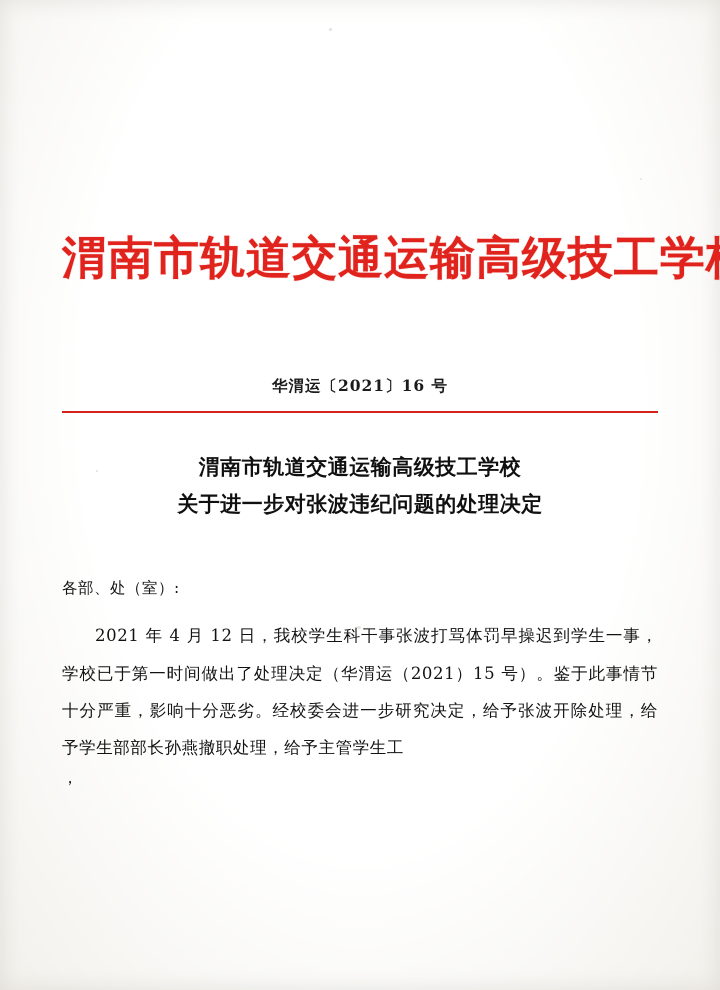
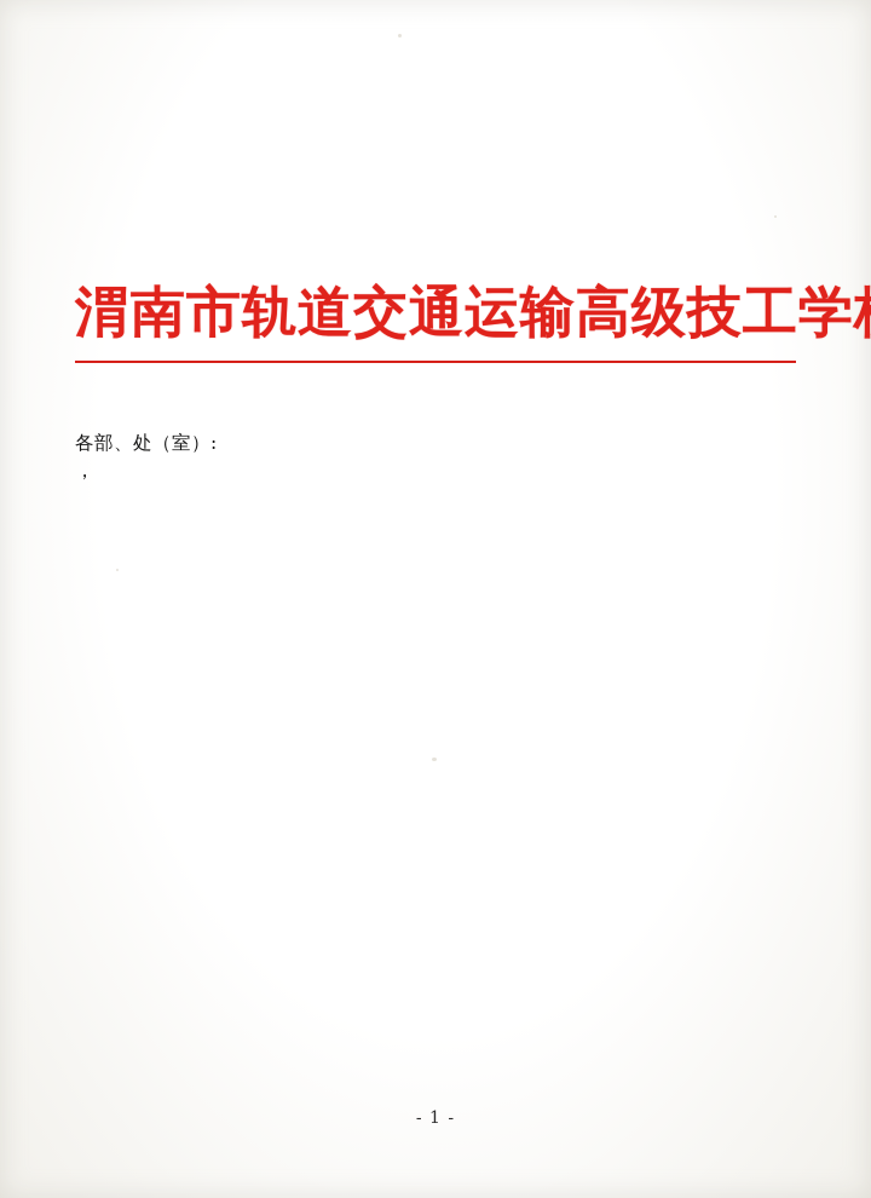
  渭南市轨道交通运输高级技工学
- 华渭运〔2021〕16 号
- 渭南市轨道交通运输高级技工学校
- 关于进一步对张波违纪问题的处理决定
  各部、处（室）:
- 2021 年 4 月 12 日，我校学生科干事张波打骂体罚早操迟到学生一事，学校已于第一时间做出了处理决定（华渭运（2021）15 号）。鉴于此事情节十分严重，影响十分恶劣。经校委会进一步研究决定，给予张波开除处理，给予学生部部长孙燕撤职处理，给予主管学生工
  ，
+ - 1 -
